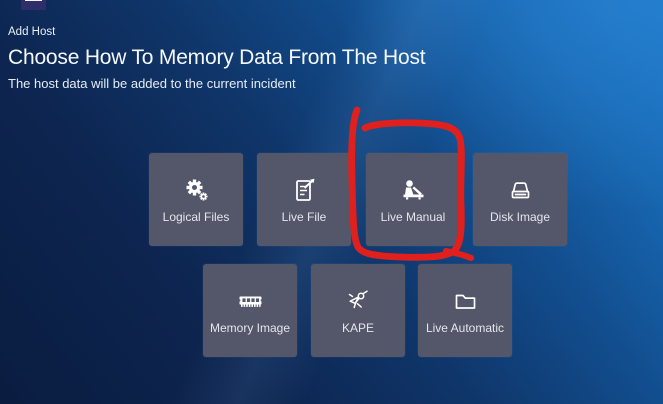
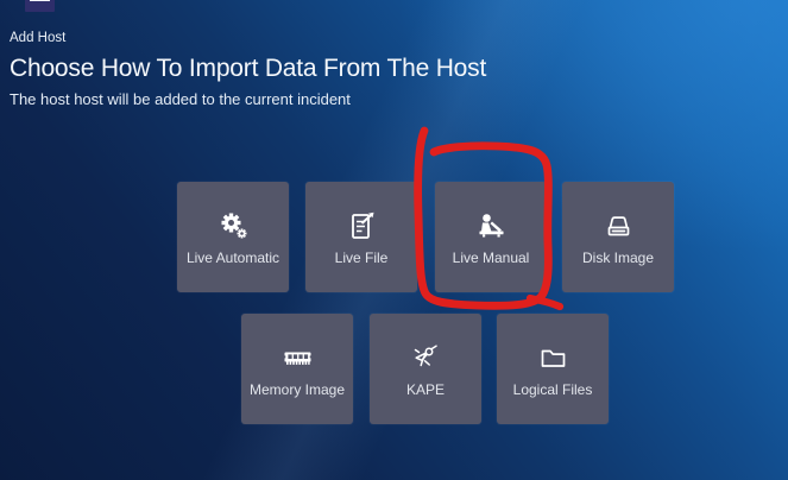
  Add Host
- Choose How To Memory Data From The Host
+ Choose How To Import Data From The Host
- The host data will be added to the current incident
+ The host host will be added to the current incident
- Logical Files
+ Live Automatic
  Live File
  Live Manual
  Disk Image
  Memory Image
  KAPE
- Live Automatic
+ Logical Files
